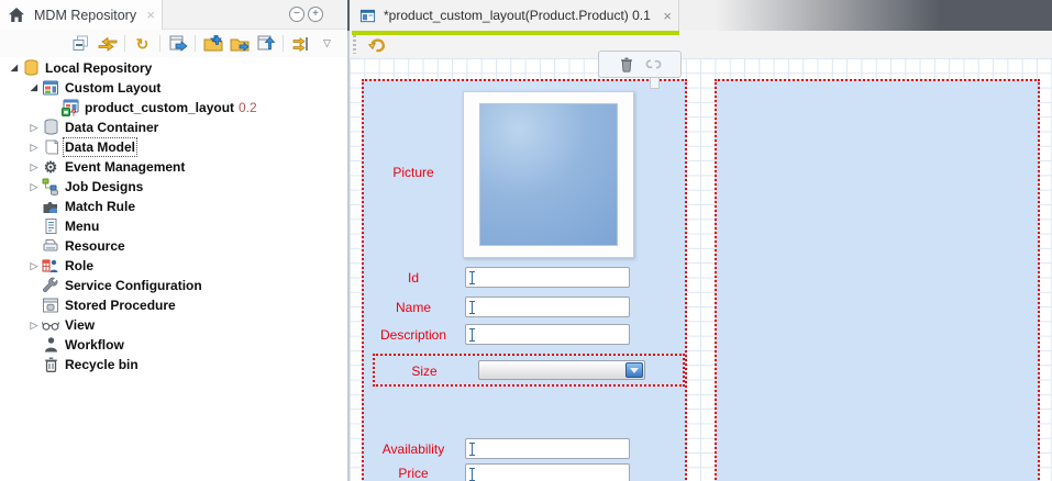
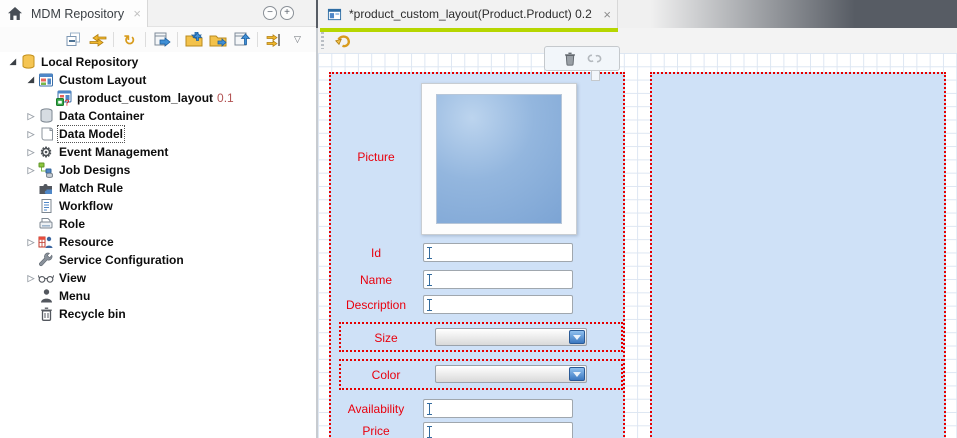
  MDM Repository
  ×
  −
  +
  ↻
  ▽
  ◢
  Local Repository
  ◢
  Custom Layout
  ?
  product_custom_layout
- 0.2
+ 0.1
  ▷
  Data Container
  ▷
  Data Model
  ▷
  ⚙
  Event Management
  ▷
  Job Designs
  Match Rule
- Menu
+ Workflow
- Resource
+ Role
  ▷
- Role
+ Resource
  Service Configuration
- Stored Procedure
  ▷
  View
- Workflow
+ Menu
  Recycle bin
- *product_custom_layout(Product.Product) 0.1
+ *product_custom_layout(Product.Product) 0.2
  ×
  Picture
  Id
  Name
  Description
  Size
+ Color
  Availability
  Price
